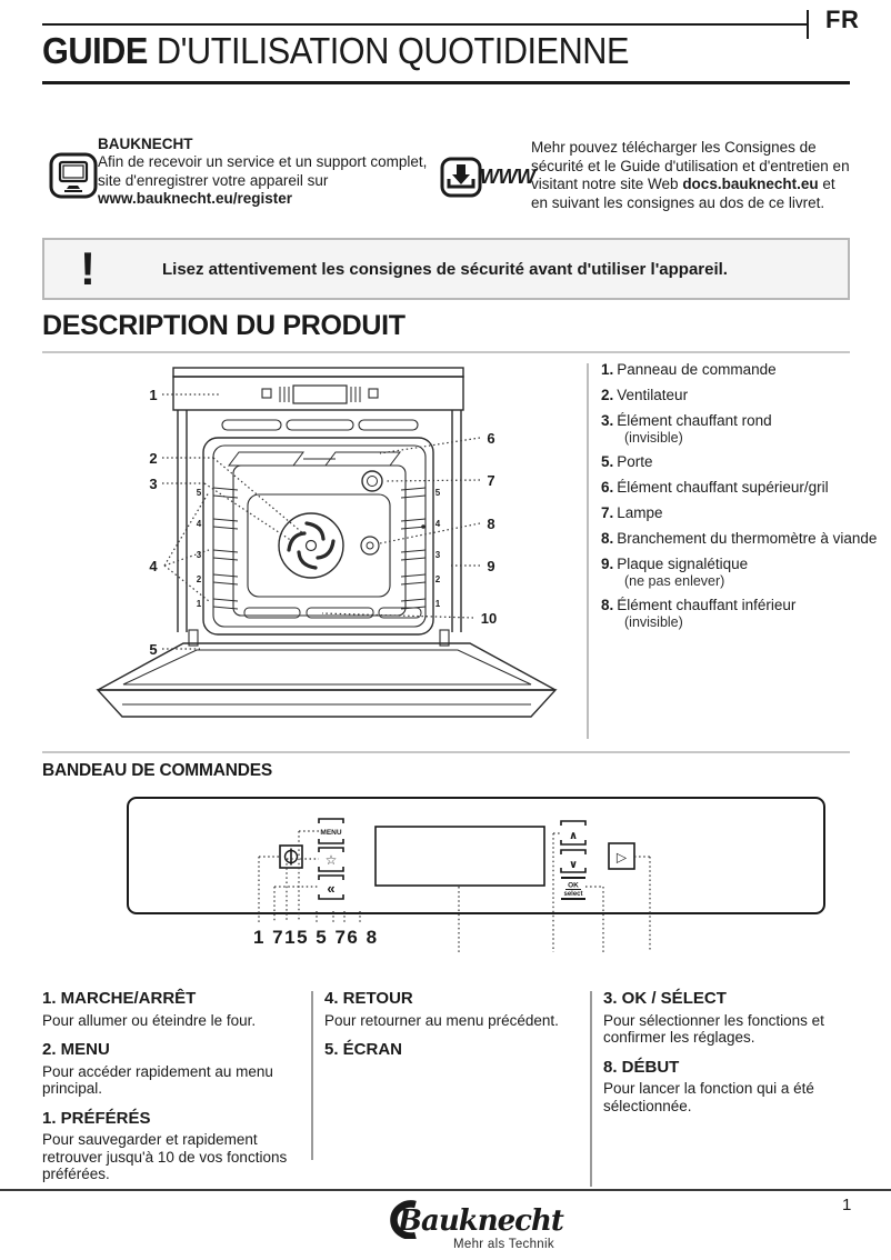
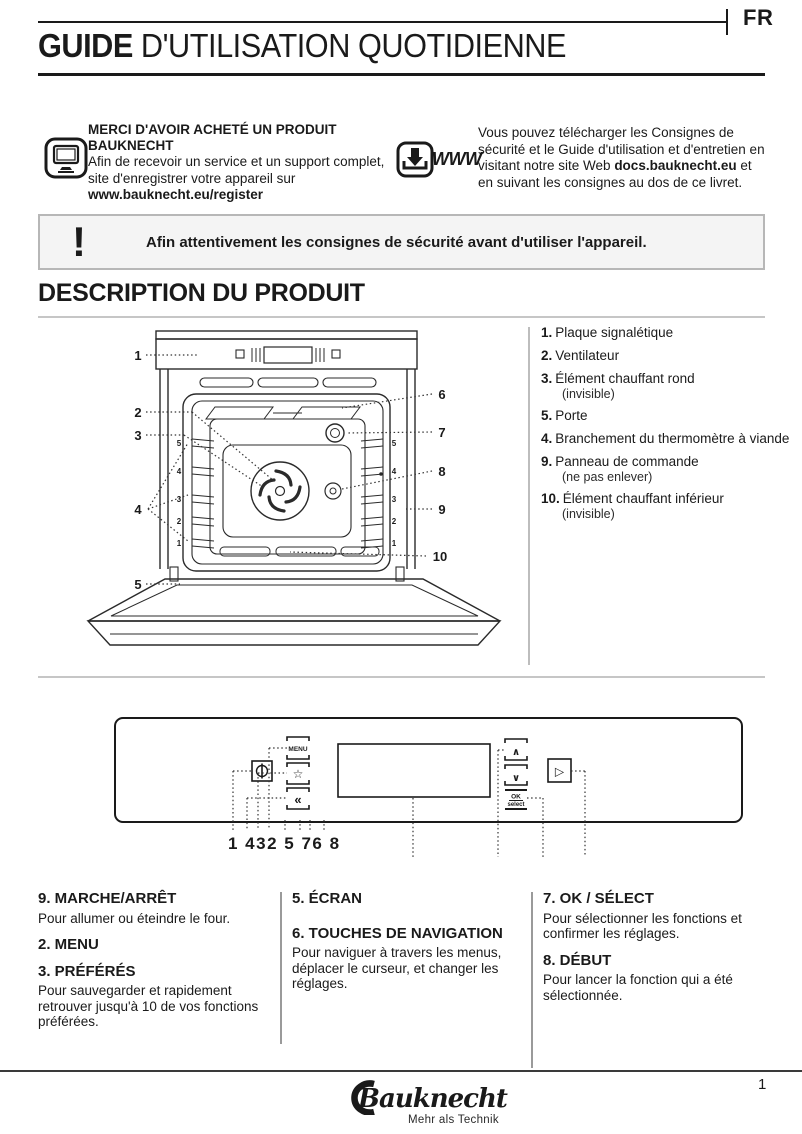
  FR
  GUIDE D'UTILISATION QUOTIDIENNE
+ MERCI D'AVOIR ACHETÉ UN PRODUIT
  BAUKNECHT
  Afin de recevoir un service et un support complet, site d'enregistrer votre appareil sur www.bauknecht.eu/register
  WWW
- Mehr pouvez télécharger les Consignes de sécurité et le Guide d'utilisation et d'entretien en visitant notre site Web docs.bauknecht.eu et en suivant les consignes au dos de ce livret.
+ Vous pouvez télécharger les Consignes de sécurité et le Guide d'utilisation et d'entretien en visitant notre site Web docs.bauknecht.eu et en suivant les consignes au dos de ce livret.
  !
- Lisez attentivement les consignes de sécurité avant d'utiliser l'appareil.
+ Afin attentivement les consignes de sécurité avant d'utiliser l'appareil.
  DESCRIPTION DU PRODUIT
  1
  2
  3
  4
  5
  6
  7
  8
  9
  10
  5
  4
  3
  2
  1
  5
  4
  3
  2
  1
- 1. Panneau de commande
+ 1. Plaque signalétique
  2. Ventilateur
  3. Élément chauffant rond
  (invisible)
  5. Porte
- 6. Élément chauffant supérieur/gril
- 7. Lampe
- 8. Branchement du thermomètre à viande
+ 4. Branchement du thermomètre à viande
- 9. Plaque signalétique
+ 9. Panneau de commande
  (ne pas enlever)
- 8. Élément chauffant inférieur
+ 10. Élément chauffant inférieur
  (invisible)
- BANDEAU DE COMMANDES
  ☆
  «
  ∧
  ∨
  ▷
- 1 715 5 76 8
+ 1 432 5 76 8
- 1. MARCHE/ARRÊT
+ 9. MARCHE/ARRÊT
  Pour allumer ou éteindre le four.
  2. MENU
- Pour accéder rapidement au menu principal.
- 1. PRÉFÉRÉS
+ 3. PRÉFÉRÉS
  Pour sauvegarder et rapidement retrouver jusqu'à 10 de vos fonctions préférées.
- 4. RETOUR
- Pour retourner au menu précédent.
  5. ÉCRAN
+ 6. TOUCHES DE NAVIGATION
+ Pour naviguer à travers les menus, déplacer le curseur, et changer les réglages.
- 3. OK / SÉLECT
+ 7. OK / SÉLECT
  Pour sélectionner les fonctions et confirmer les réglages.
  8. DÉBUT
  Pour lancer la fonction qui a été sélectionnée.
  Bauknecht
  Mehr als Technik
  1
